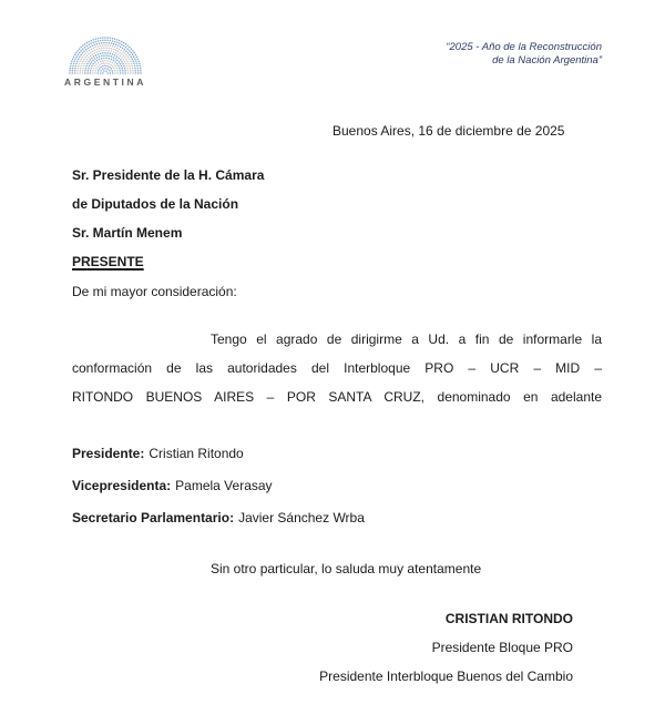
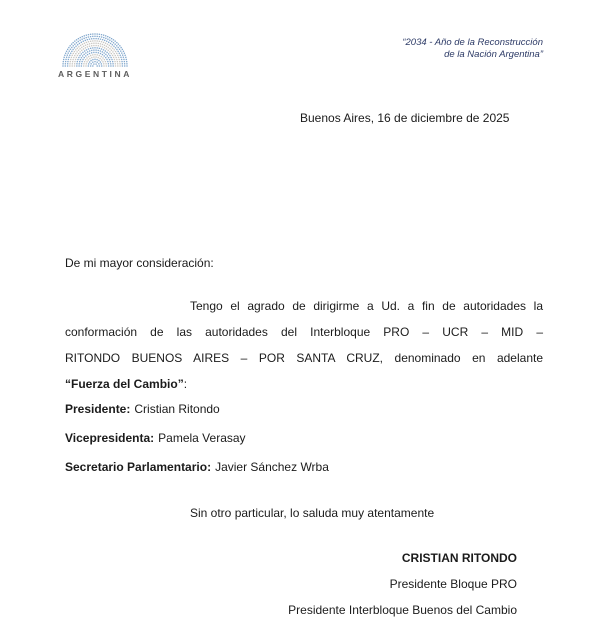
  ARGENTINA
- “2025 - Año de la Reconstrucción
+ “2034 - Año de la Reconstrucción
  de la Nación Argentina”
  Buenos Aires, 16 de diciembre de 2025
- Sr. Presidente de la H. Cámara
- de Diputados de la Nación
- Sr. Martín Menem
- PRESENTE
  De mi mayor consideración:
- Tengo el agrado de dirigirme a Ud. a fin de informarle la
+ Tengo el agrado de dirigirme a Ud. a fin de autoridades la
  conformación de las autoridades del Interbloque PRO – UCR – MID –
  RITONDO BUENOS AIRES – POR SANTA CRUZ, denominado en adelante
+ “Fuerza del Cambio”:
  Presidente: Cristian Ritondo
  Vicepresidenta: Pamela Verasay
  Secretario Parlamentario: Javier Sánchez Wrba
  Sin otro particular, lo saluda muy atentamente
  CRISTIAN RITONDO
  Presidente Bloque PRO
  Presidente Interbloque Buenos del Cambio
